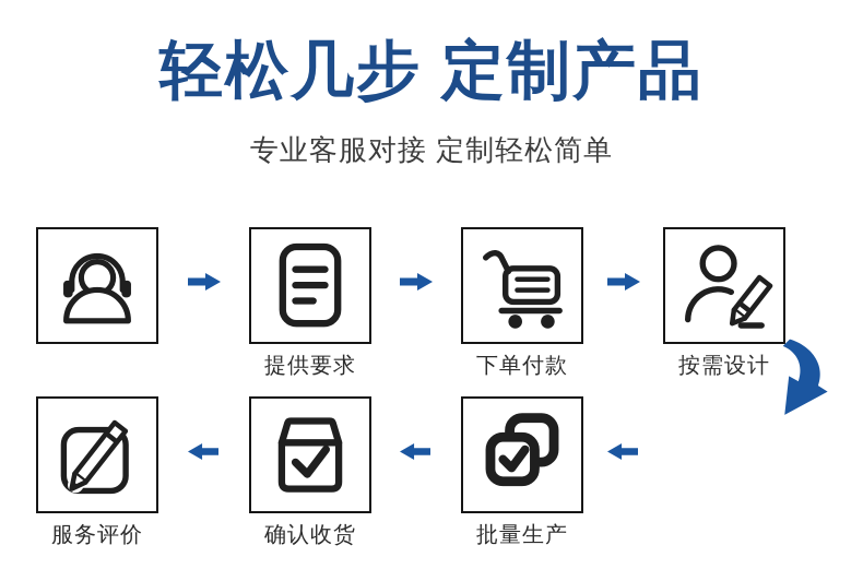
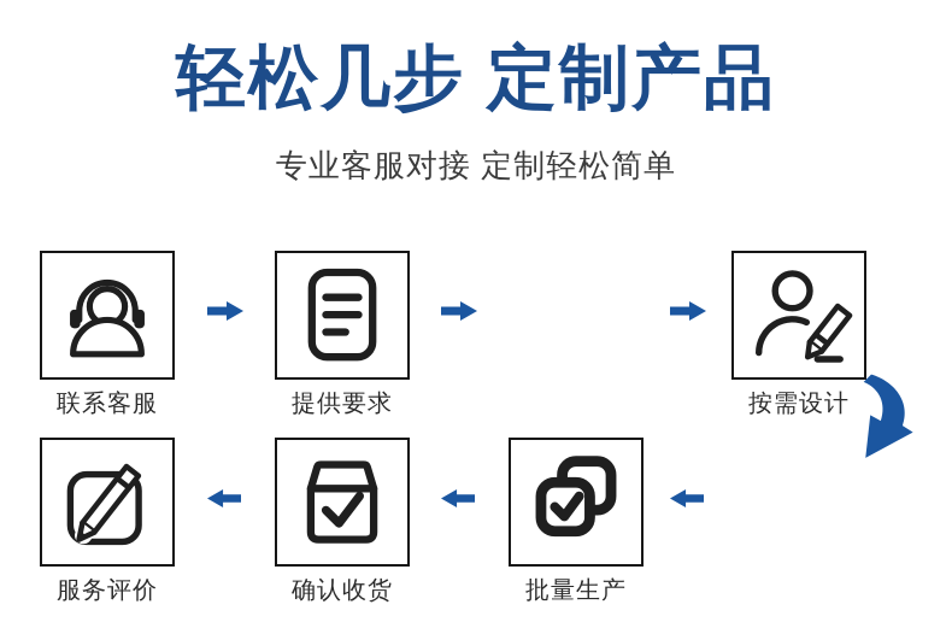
  轻松几步 定制产品
  专业客服对接 定制轻松简单
+ 联系客服
  提供要求
- 下单付款
  按需设计
  批量生产
  确认收货
  服务评价
